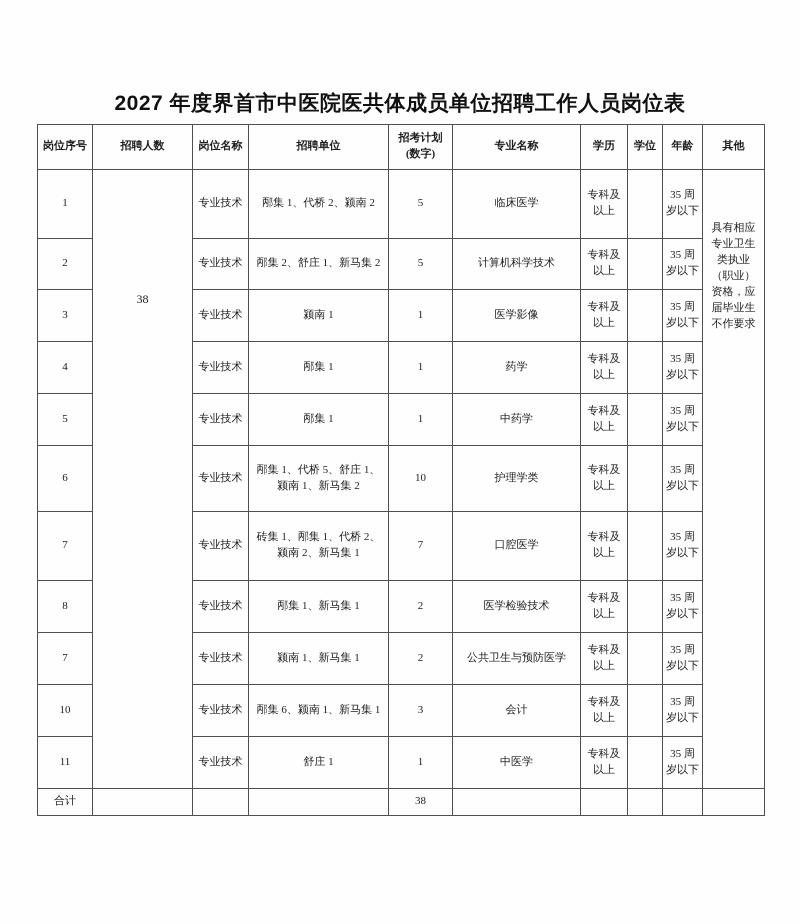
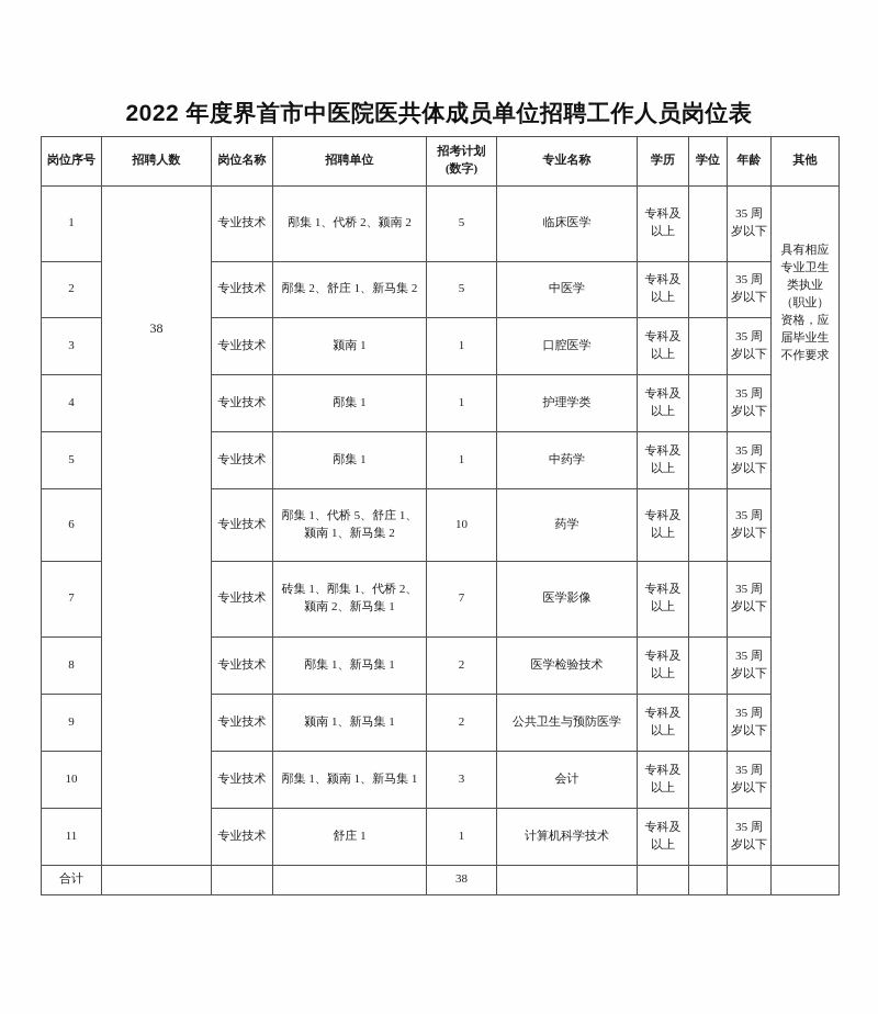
- 2027 年度界首市中医院医共体成员单位招聘工作人员岗位表
+ 2022 年度界首市中医院医共体成员单位招聘工作人员岗位表
  岗位序号	招聘人数	岗位名称	招聘单位	招考计划(数字)	专业名称	学历	学位	年龄	其他
  1	38	专业技术	邴集 1、代桥 2、颍南 2	5	临床医学	专科及以上		35 周岁以下	具有相应专业卫生类执业（职业）资格，应届毕业生不作要求
- 2	专业技术	邴集 2、舒庄 1、新马集 2	5	计算机科学技术	专科及以上		35 周岁以下
+ 2	专业技术	邴集 2、舒庄 1、新马集 2	5	中医学	专科及以上		35 周岁以下
- 3	专业技术	颍南 1	1	医学影像	专科及以上		35 周岁以下
+ 3	专业技术	颍南 1	1	口腔医学	专科及以上		35 周岁以下
- 4	专业技术	邴集 1	1	药学	专科及以上		35 周岁以下
+ 4	专业技术	邴集 1	1	护理学类	专科及以上		35 周岁以下
  5	专业技术	邴集 1	1	中药学	专科及以上		35 周岁以下
- 6	专业技术	邴集 1、代桥 5、舒庄 1、颍南 1、新马集 2	10	护理学类	专科及以上		35 周岁以下
+ 6	专业技术	邴集 1、代桥 5、舒庄 1、颍南 1、新马集 2	10	药学	专科及以上		35 周岁以下
- 7	专业技术	砖集 1、邴集 1、代桥 2、颍南 2、新马集 1	7	口腔医学	专科及以上		35 周岁以下
+ 7	专业技术	砖集 1、邴集 1、代桥 2、颍南 2、新马集 1	7	医学影像	专科及以上		35 周岁以下
  8	专业技术	邴集 1、新马集 1	2	医学检验技术	专科及以上		35 周岁以下
- 7	专业技术	颍南 1、新马集 1	2	公共卫生与预防医学	专科及以上		35 周岁以下
+ 9	专业技术	颍南 1、新马集 1	2	公共卫生与预防医学	专科及以上		35 周岁以下
- 10	专业技术	邴集 6、颍南 1、新马集 1	3	会计	专科及以上		35 周岁以下
+ 10	专业技术	邴集 1、颍南 1、新马集 1	3	会计	专科及以上		35 周岁以下
- 11	专业技术	舒庄 1	1	中医学	专科及以上		35 周岁以下
+ 11	专业技术	舒庄 1	1	计算机科学技术	专科及以上		35 周岁以下
  合计				38
